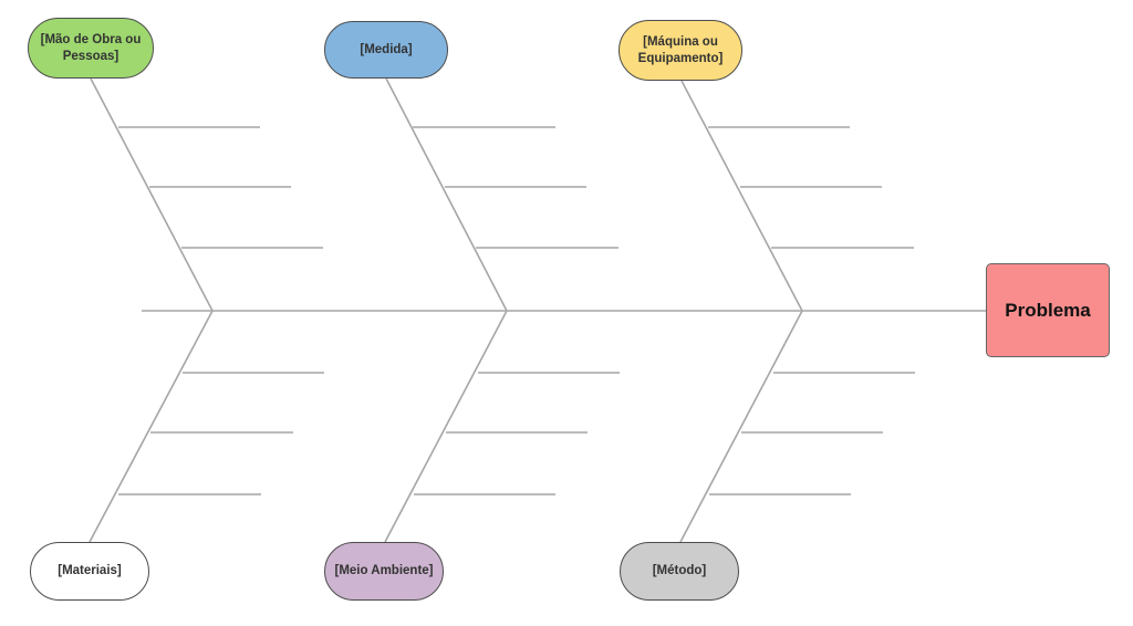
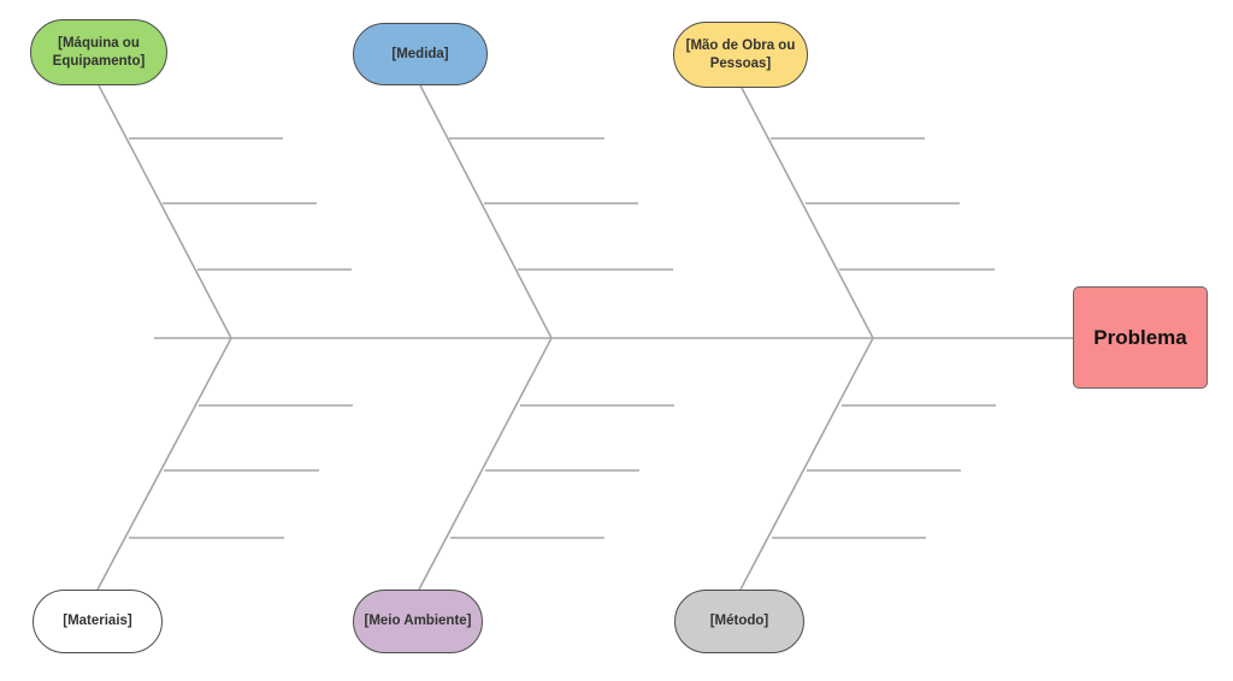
- [Mão de Obra ou Pessoas]
+ [Máquina ou Equipamento]
  [Medida]
- [Máquina ou Equipamento]
+ [Mão de Obra ou Pessoas]
  [Materiais]
  [Meio Ambiente]
  [Método]
  Problema
